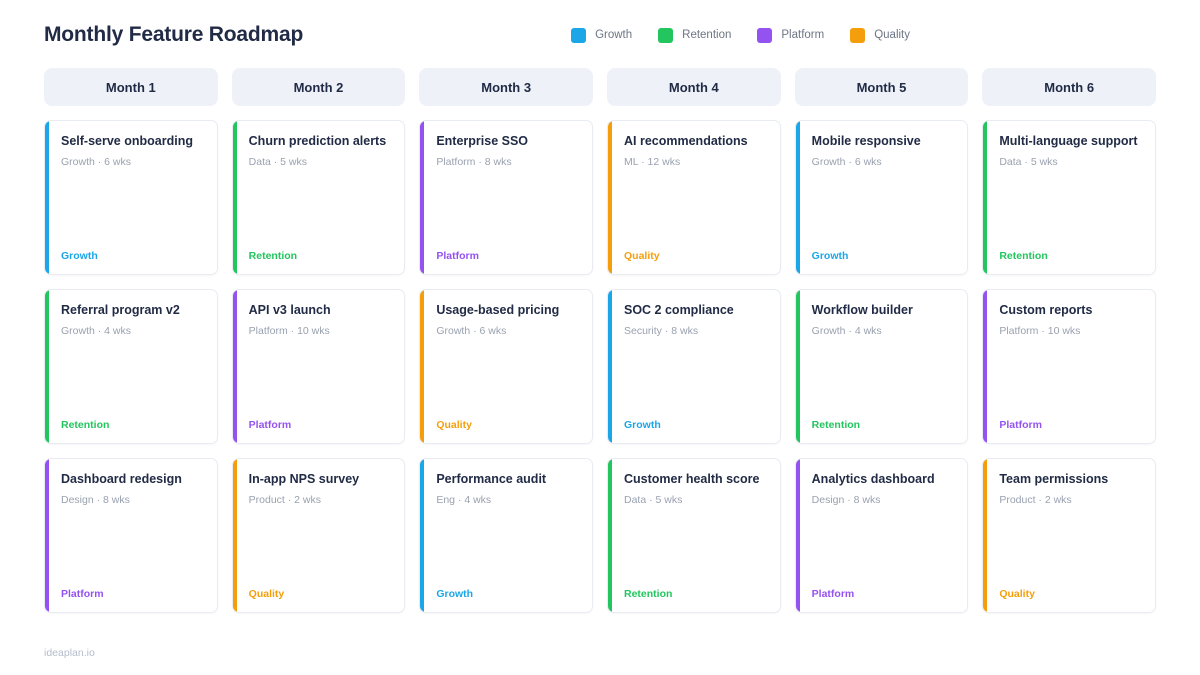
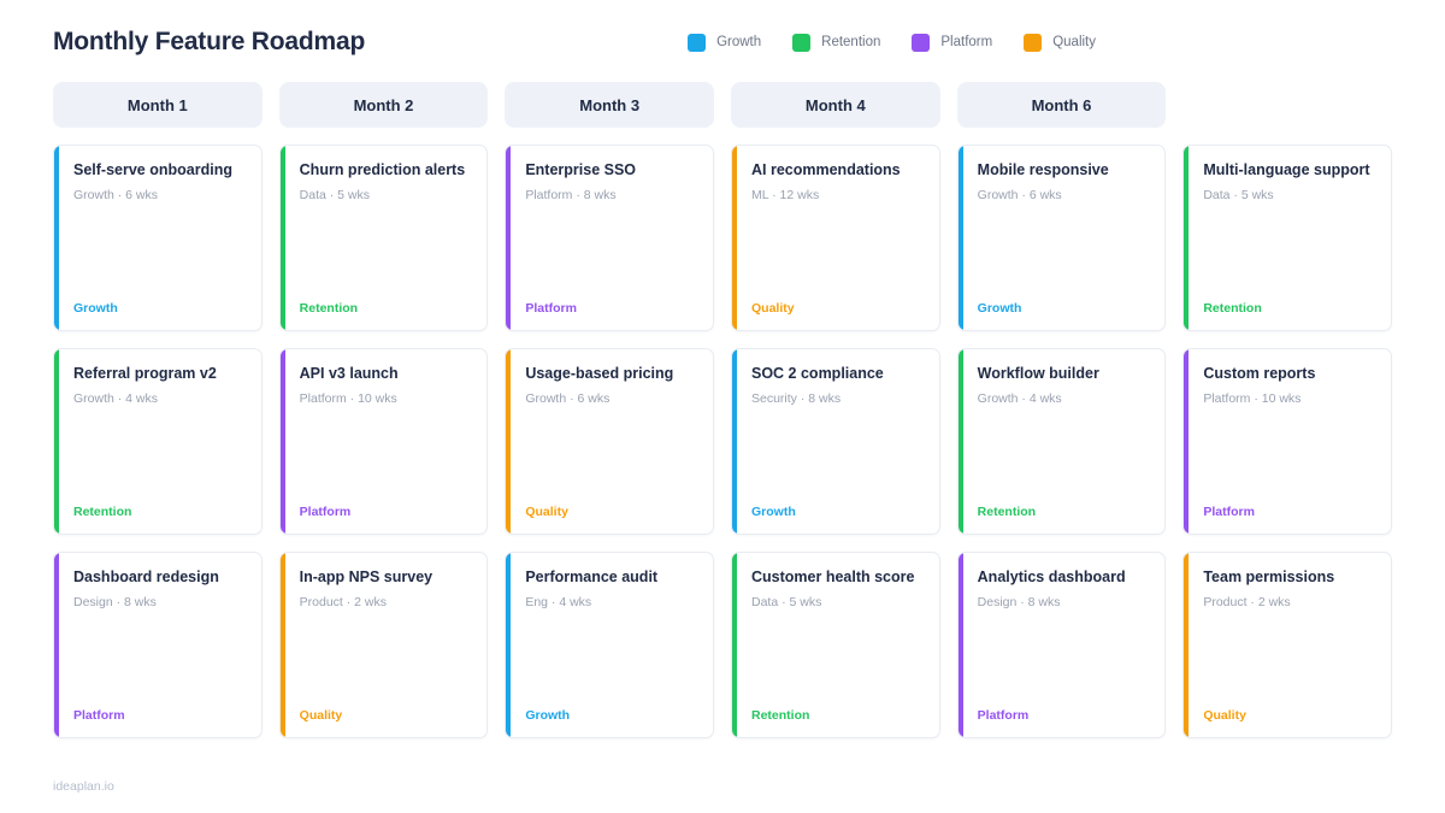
  Monthly Feature Roadmap
  Growth
  Retention
  Platform
  Quality
  Month 1
  Month 2
  Month 3
  Month 4
- Month 5
  Month 6
  Self-serve onboarding
  Growth · 6 wks
  Growth
  Churn prediction alerts
  Data · 5 wks
  Retention
  Enterprise SSO
  Platform · 8 wks
  Platform
  AI recommendations
  ML · 12 wks
  Quality
  Mobile responsive
  Growth · 6 wks
  Growth
  Multi-language support
  Data · 5 wks
  Retention
  Referral program v2
  Growth · 4 wks
  Retention
  API v3 launch
  Platform · 10 wks
  Platform
  Usage-based pricing
  Growth · 6 wks
  Quality
  SOC 2 compliance
  Security · 8 wks
  Growth
  Workflow builder
  Growth · 4 wks
  Retention
  Custom reports
  Platform · 10 wks
  Platform
  Dashboard redesign
  Design · 8 wks
  Platform
  In-app NPS survey
  Product · 2 wks
  Quality
  Performance audit
  Eng · 4 wks
  Growth
  Customer health score
  Data · 5 wks
  Retention
  Analytics dashboard
  Design · 8 wks
  Platform
  Team permissions
  Product · 2 wks
  Quality
  ideaplan.io
